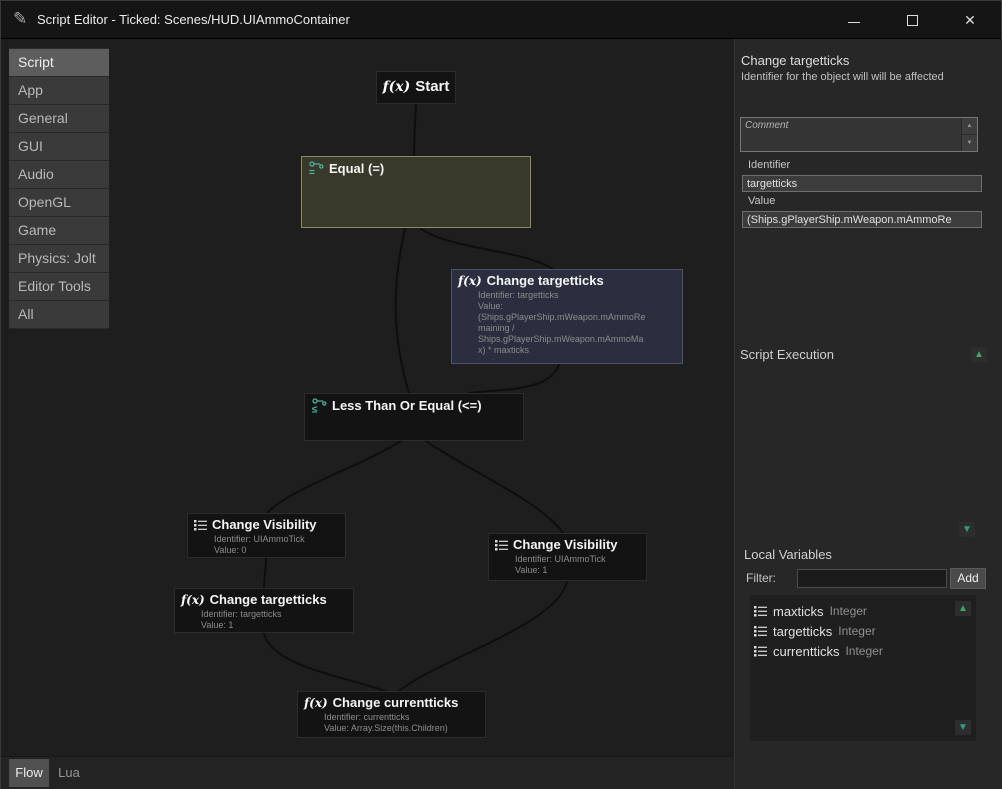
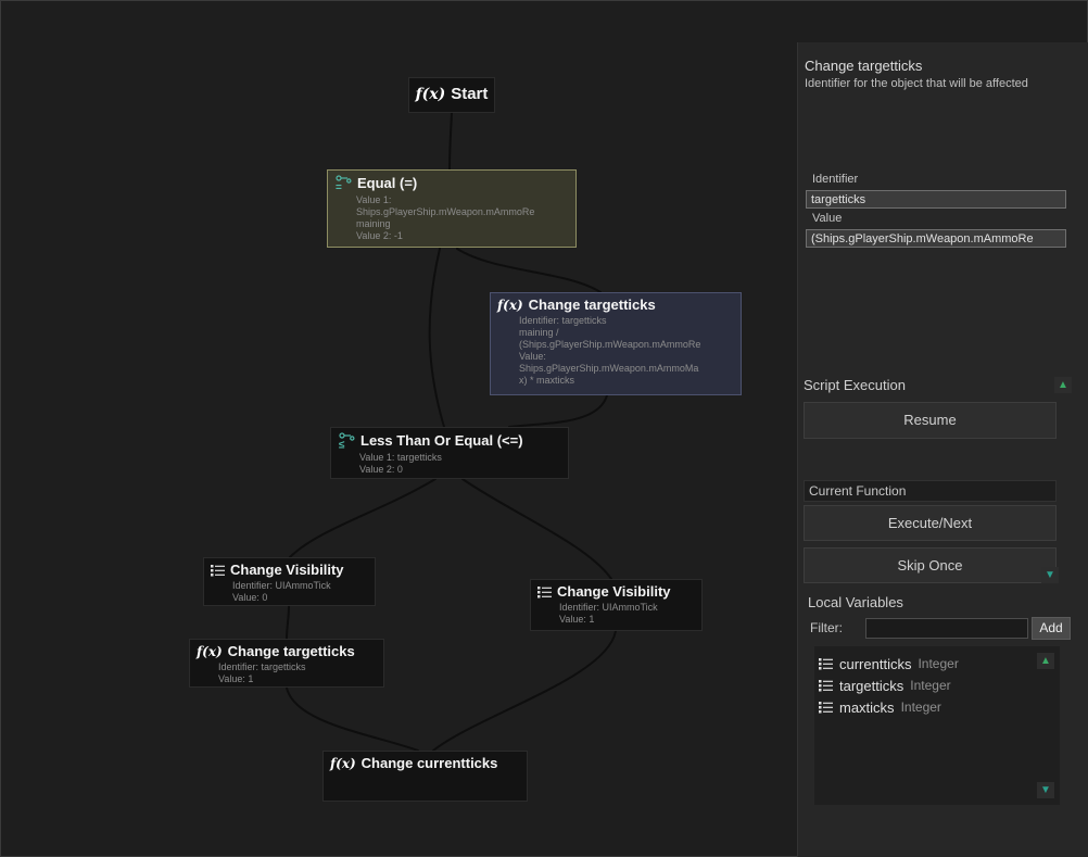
- ✎
- Script Editor - Ticked: Scenes/HUD.UIAmmoContainer
- ✕
  f(x)
  Start
  =
  Equal (=)
+ Value 1:
+ Ships.gPlayerShip.mWeapon.mAmmoRe
+ maining
+ Value 2: -1
  f(x)
  Change targetticks
  Identifier: targetticks
- Value:
+ maining /
  (Ships.gPlayerShip.mWeapon.mAmmoRe
- maining /
+ Value:
  Ships.gPlayerShip.mWeapon.mAmmoMa
  x) * maxticks
  ≤
  Less Than Or Equal (<=)
+ Value 1: targetticks
+ Value 2: 0
  Change Visibility
  Identifier: UIAmmoTick
  Value: 0
  Change Visibility
  Identifier: UIAmmoTick
  Value: 1
  f(x)
  Change targetticks
  Identifier: targetticks
  Value: 1
  f(x)
  Change currentticks
- Identifier: currentticks
- Value: Array.Size(this.Children)
- Script
- App
- General
- GUI
- Audio
- OpenGL
- Game
- Physics: Jolt
- Editor Tools
- All
- Flow
- Lua
  Change targetticks
- Identifier for the object will will be affected
+ Identifier for the object that will be affected
- Comment
  Identifier
  targetticks
  Value
  (Ships.gPlayerShip.mWeapon.mAmmoRe
  Script Execution
  ▲
+ Resume
+ Current Function
+ Execute/Next
+ Skip Once
  ▼
  Local Variables
  Filter:
  Add
- maxticks
+ currentticks
  Integer
  targetticks
  Integer
- currentticks
+ maxticks
  Integer
  ▲
  ▼
